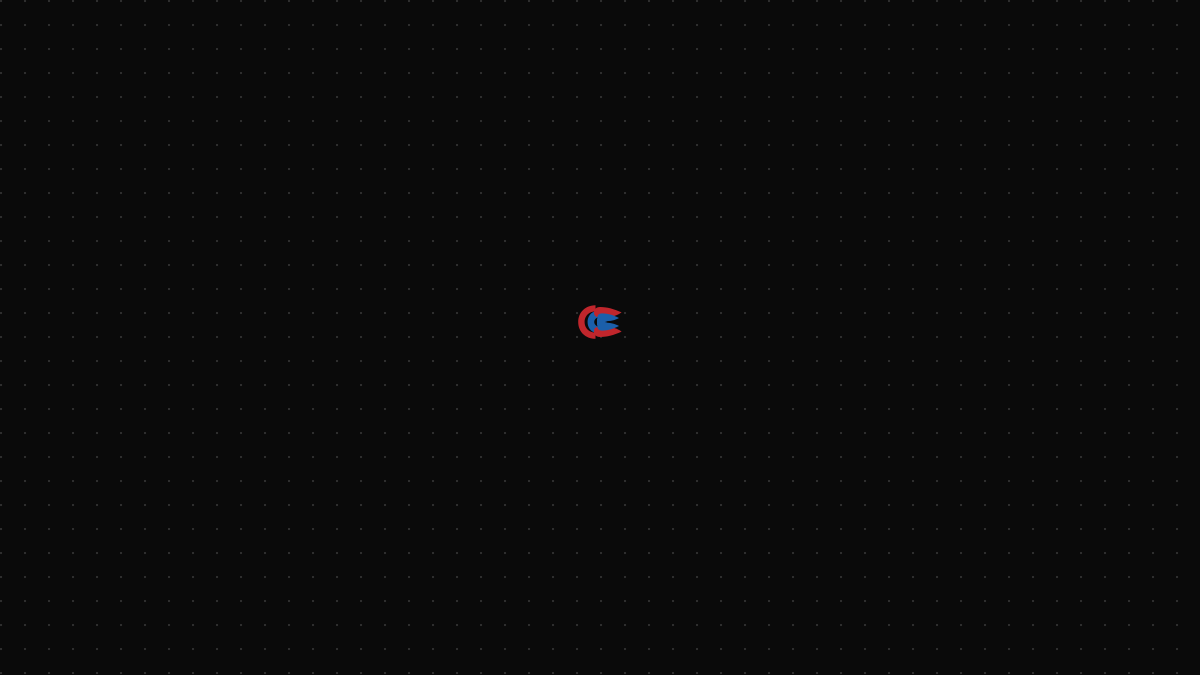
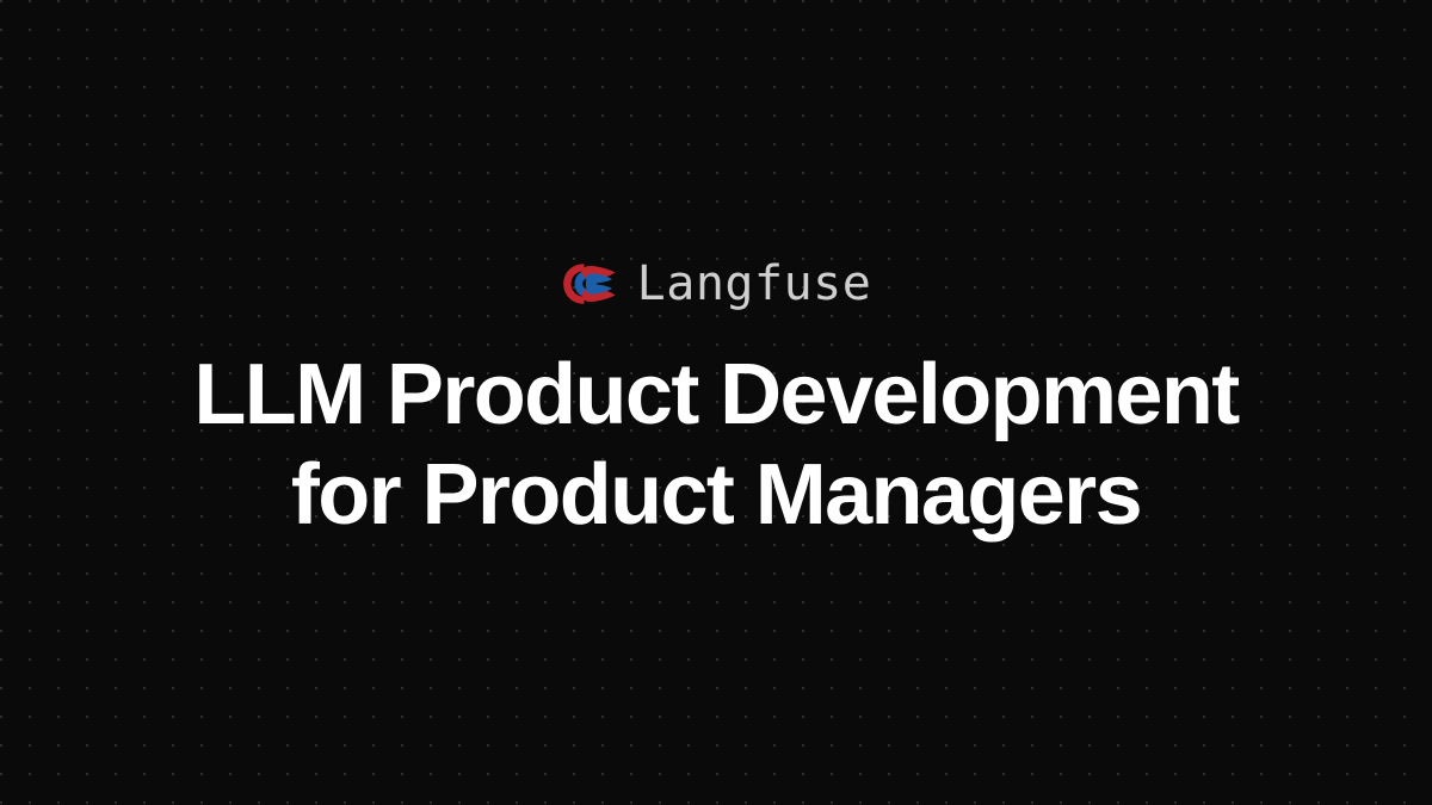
+ Langfuse
+ LLM Product Development
+ for Product Managers
